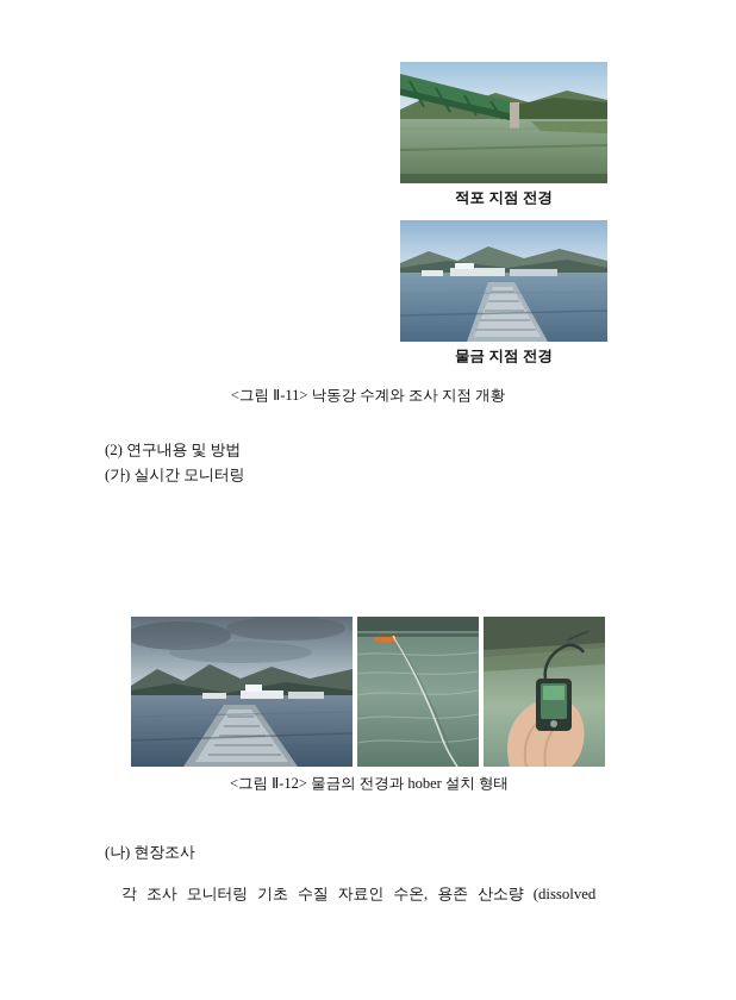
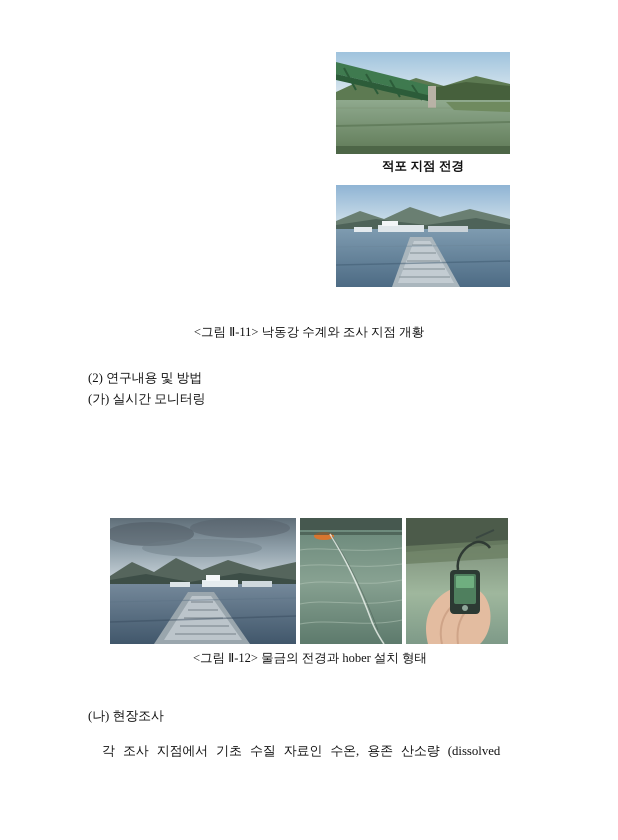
  적포 지점 전경
- 물금 지점 전경
  <그림 Ⅱ-11> 낙동강 수계와 조사 지점 개황
  (2) 연구내용 및 방법
  (가) 실시간 모니터링
  <그림 Ⅱ-12> 물금의 전경과 hober 설치 형태
  (나) 현장조사
- 각 조사 모니터링 기초 수질 자료인 수온, 용존 산소량 (dissolved
+ 각 조사 지점에서 기초 수질 자료인 수온, 용존 산소량 (dissolved
